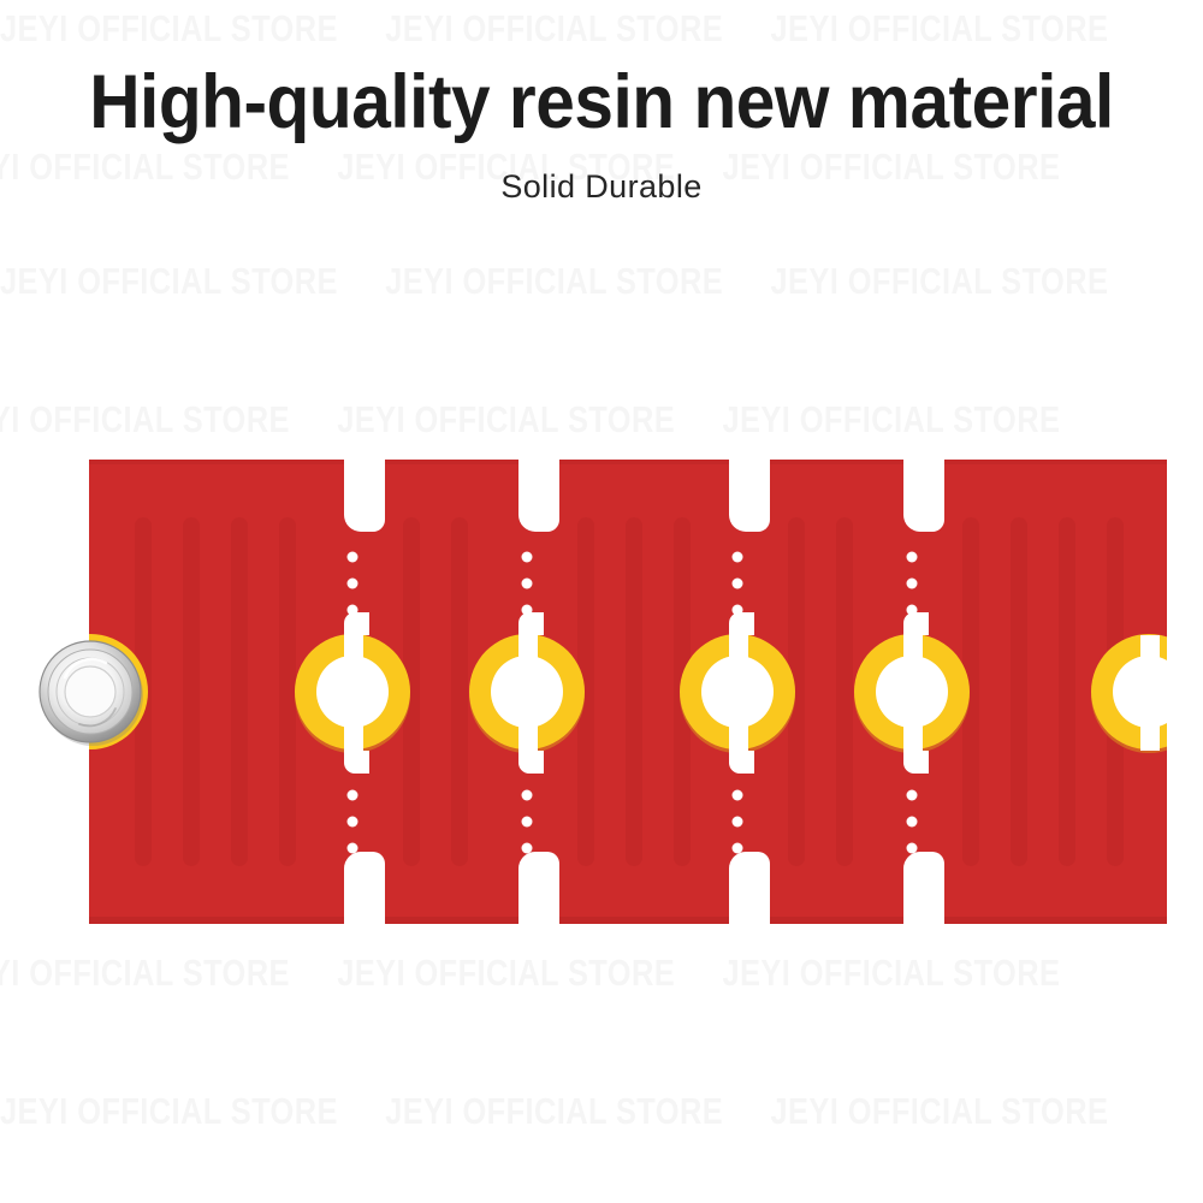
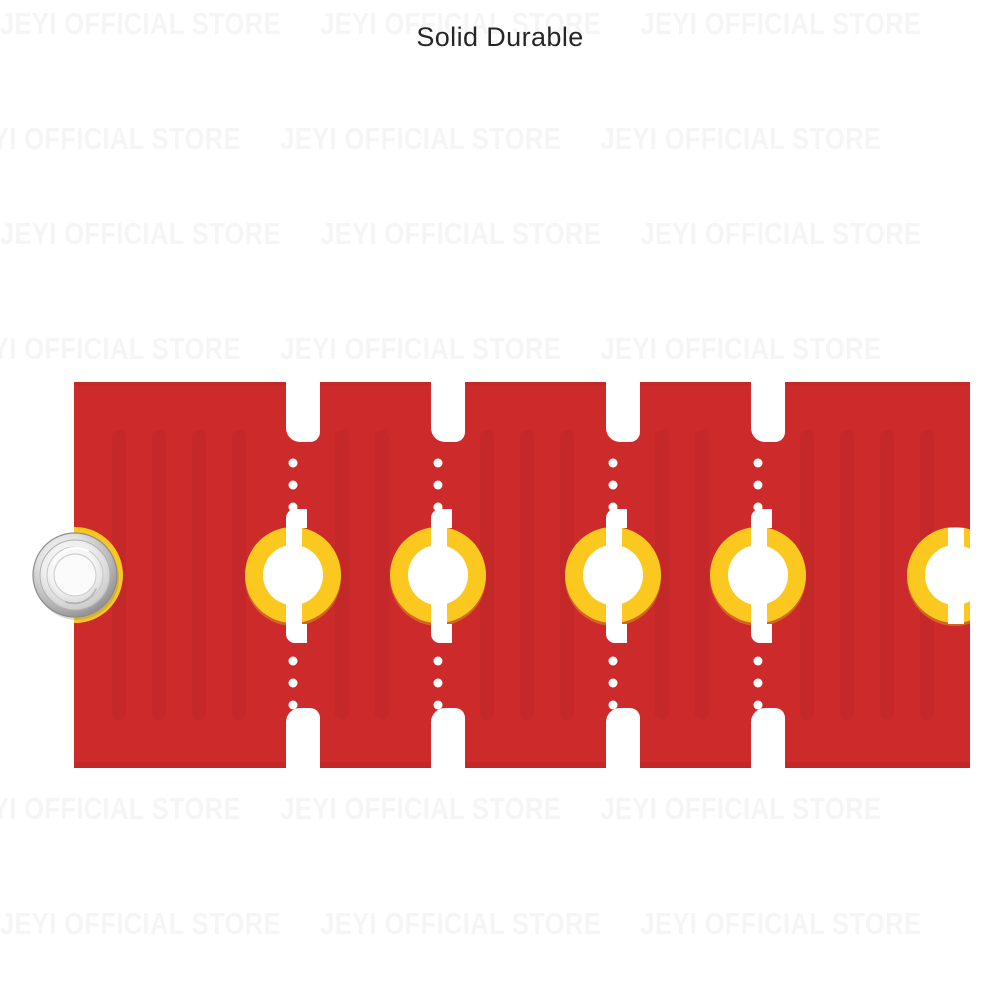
  JEYI OFFICIAL STORE
- High-quality resin new material
  Solid Durable
